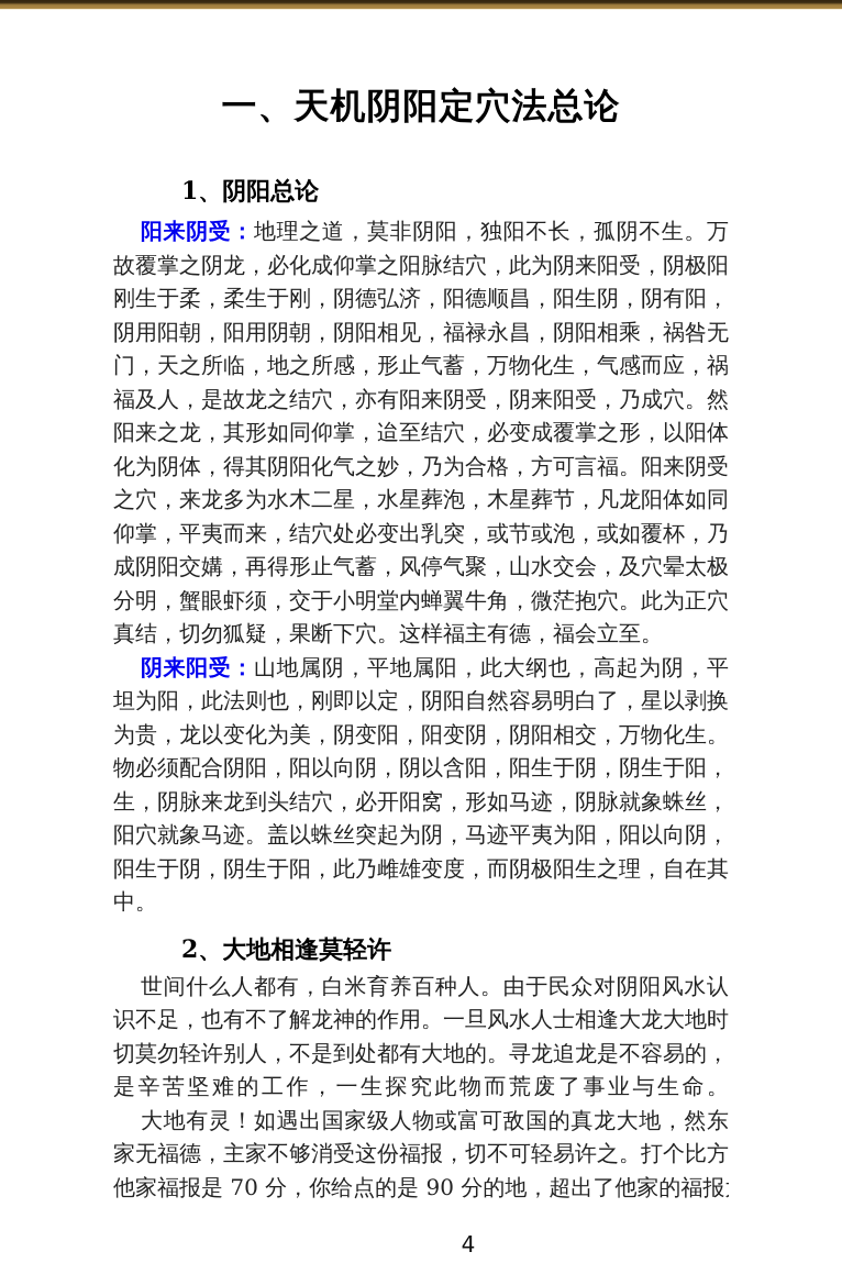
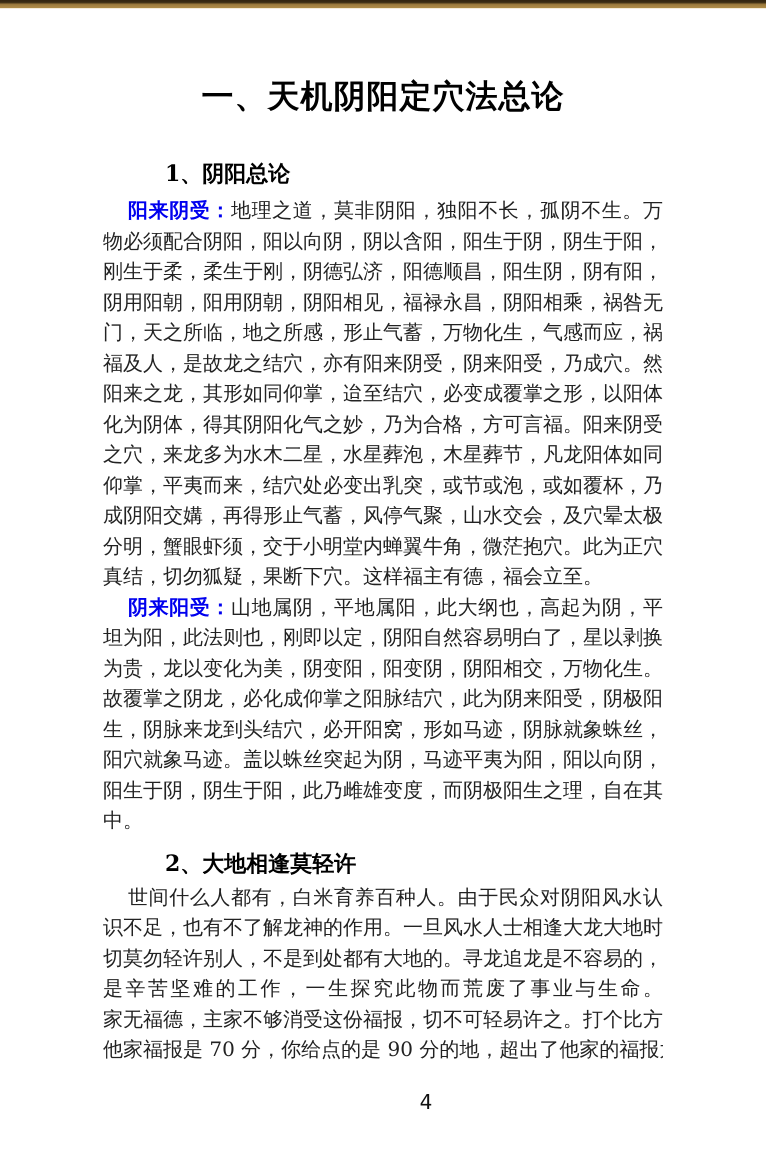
  一、天机阴阳定穴法总论
  1、阴阳总论
  阳来阴受：地理之道，莫非阴阳，独阳不长，孤阴不生。万
- 故覆掌之阴龙，必化成仰掌之阳脉结穴，此为阴来阳受，阴极阳
+ 物必须配合阴阳，阳以向阴，阴以含阳，阳生于阴，阴生于阳，
  刚生于柔，柔生于刚，阴德弘济，阳德顺昌，阳生阴，阴有阳，
  阴用阳朝，阳用阴朝，阴阳相见，福禄永昌，阴阳相乘，祸咎无
  门，天之所临，地之所感，形止气蓄，万物化生，气感而应，祸
  福及人，是故龙之结穴，亦有阳来阴受，阴来阳受，乃成穴。然
  阳来之龙，其形如同仰掌，迨至结穴，必变成覆掌之形，以阳体
  化为阴体，得其阴阳化气之妙，乃为合格，方可言福。阳来阴受
  之穴，来龙多为水木二星，水星葬泡，木星葬节，凡龙阳体如同
  仰掌，平夷而来，结穴处必变出乳突，或节或泡，或如覆杯，乃
  成阴阳交媾，再得形止气蓄，风停气聚，山水交会，及穴晕太极
  分明，蟹眼虾须，交于小明堂内蝉翼牛角，微茫抱穴。此为正穴
  真结，切勿狐疑，果断下穴。这样福主有德，福会立至。
  阴来阳受：山地属阴，平地属阳，此大纲也，高起为阴，平
  坦为阳，此法则也，刚即以定，阴阳自然容易明白了，星以剥换
  为贵，龙以变化为美，阴变阳，阳变阴，阴阳相交，万物化生。
- 物必须配合阴阳，阳以向阴，阴以含阳，阳生于阴，阴生于阳，
+ 故覆掌之阴龙，必化成仰掌之阳脉结穴，此为阴来阳受，阴极阳
  生，阴脉来龙到头结穴，必开阳窝，形如马迹，阴脉就象蛛丝，
  阳穴就象马迹。盖以蛛丝突起为阴，马迹平夷为阳，阳以向阴，
  阳生于阴，阴生于阳，此乃雌雄变度，而阴极阳生之理，自在其
  中。
  2、大地相逢莫轻许
  世间什么人都有，白米育养百种人。由于民众对阴阳风水认
  识不足，也有不了解龙神的作用。一旦风水人士相逢大龙大地时
  切莫勿轻许别人，不是到处都有大地的。寻龙追龙是不容易的，
  是辛苦坚难的工作，一生探究此物而荒废了事业与生命。
- 大地有灵！如遇出国家级人物或富可敌国的真龙大地，然东
  家无福德，主家不够消受这份福报，切不可轻易许之。打个比方
  他家福报是 70 分，你给点的是 90 分的地，超出了他家的福报
  4
